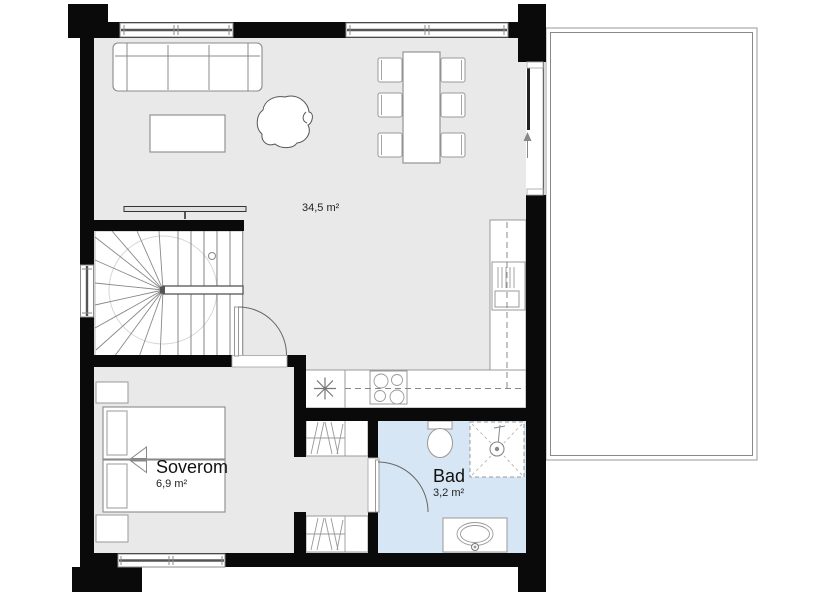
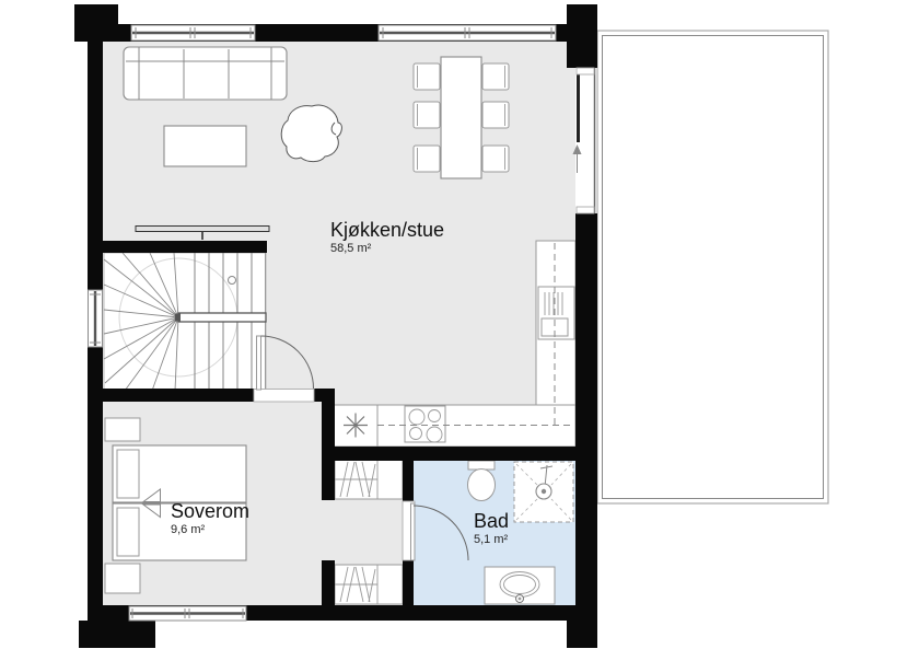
+ Kjøkken/stue
- 34,5 m²
+ 58,5 m²
  Soverom
- 6,9 m²
+ 9,6 m²
  Bad
- 3,2 m²
+ 5,1 m²
